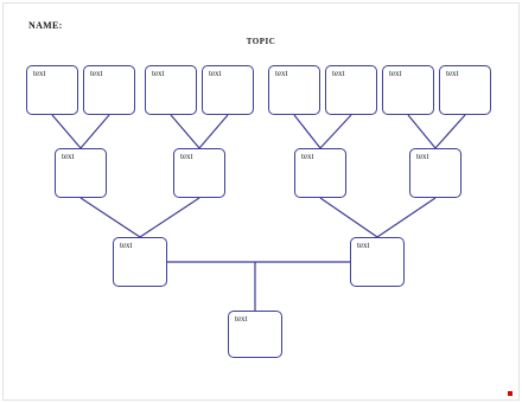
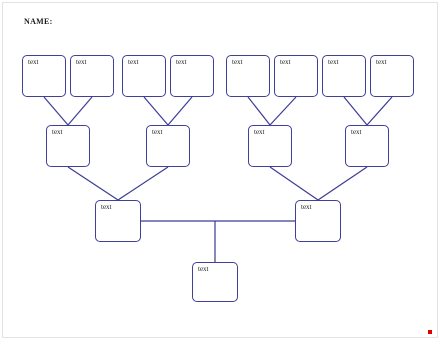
  NAME:
- TOPIC
  text
  text
  text
  text
  text
  text
  text
  text
  text
  text
  text
  text
  text
  text
  text
